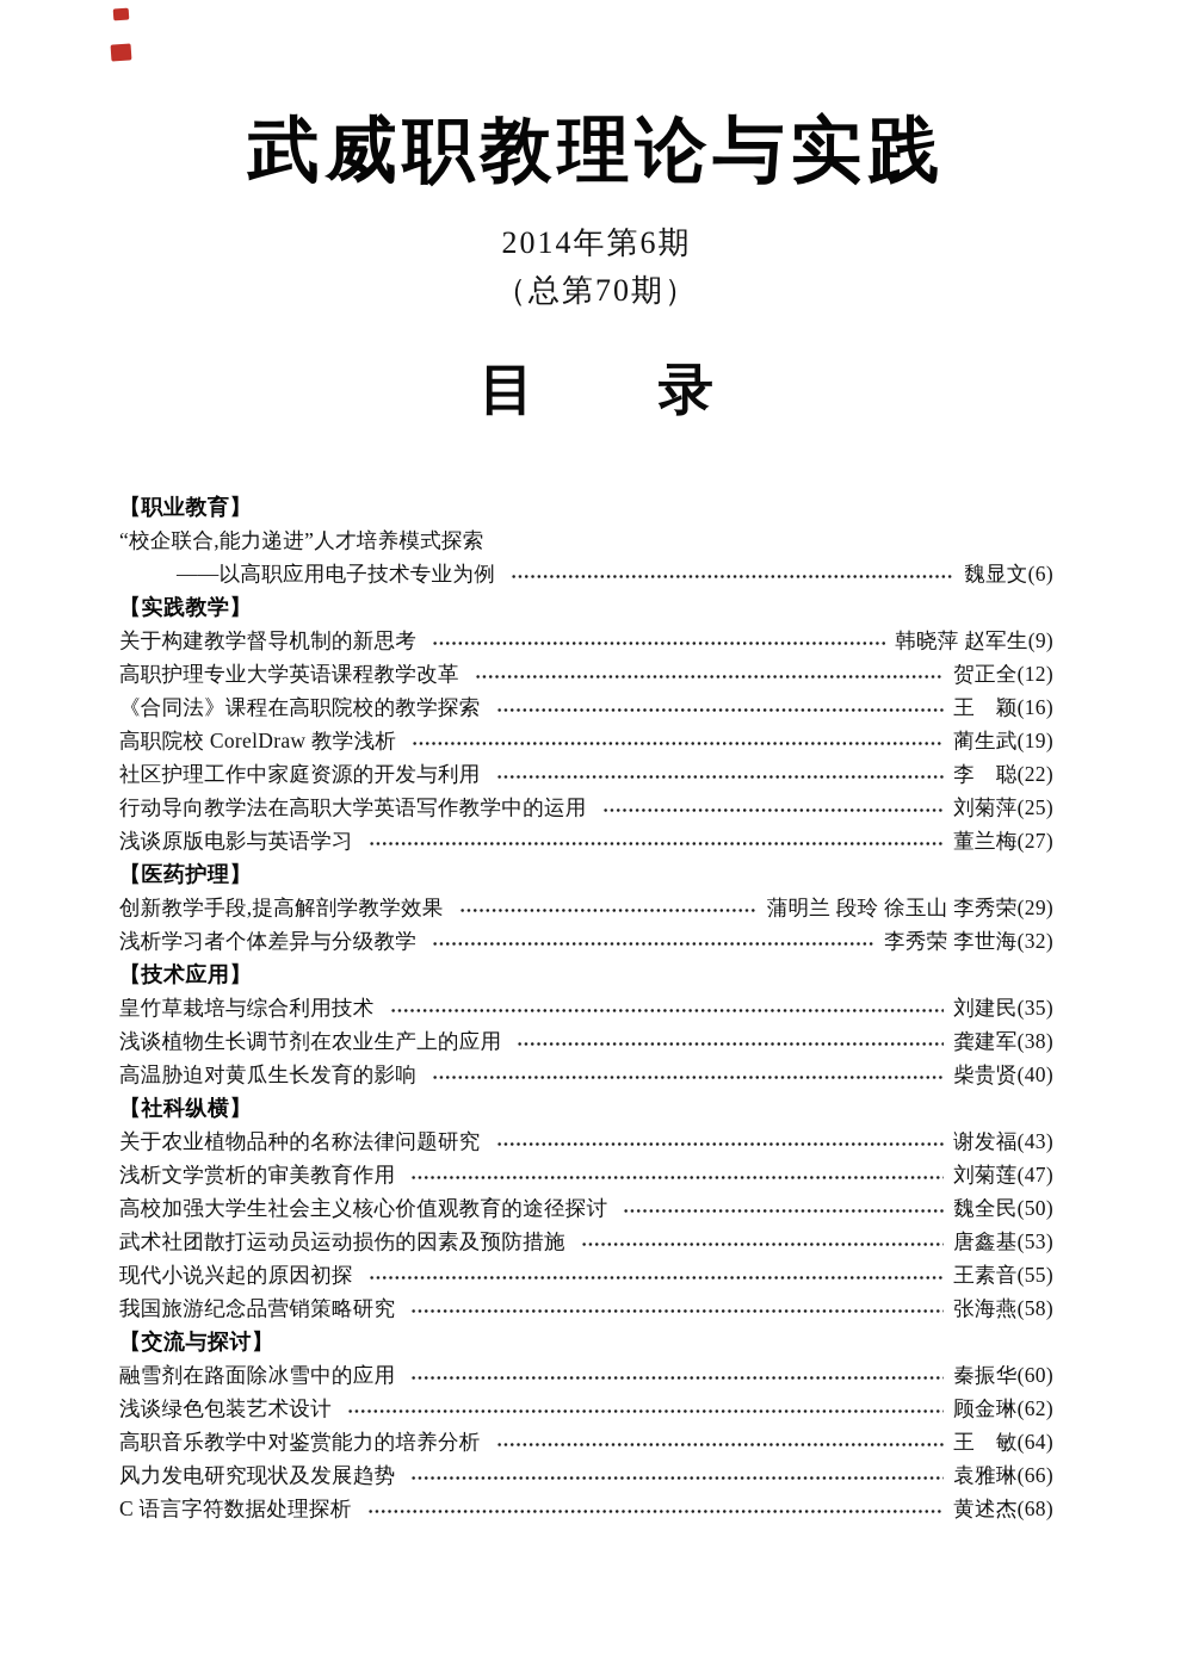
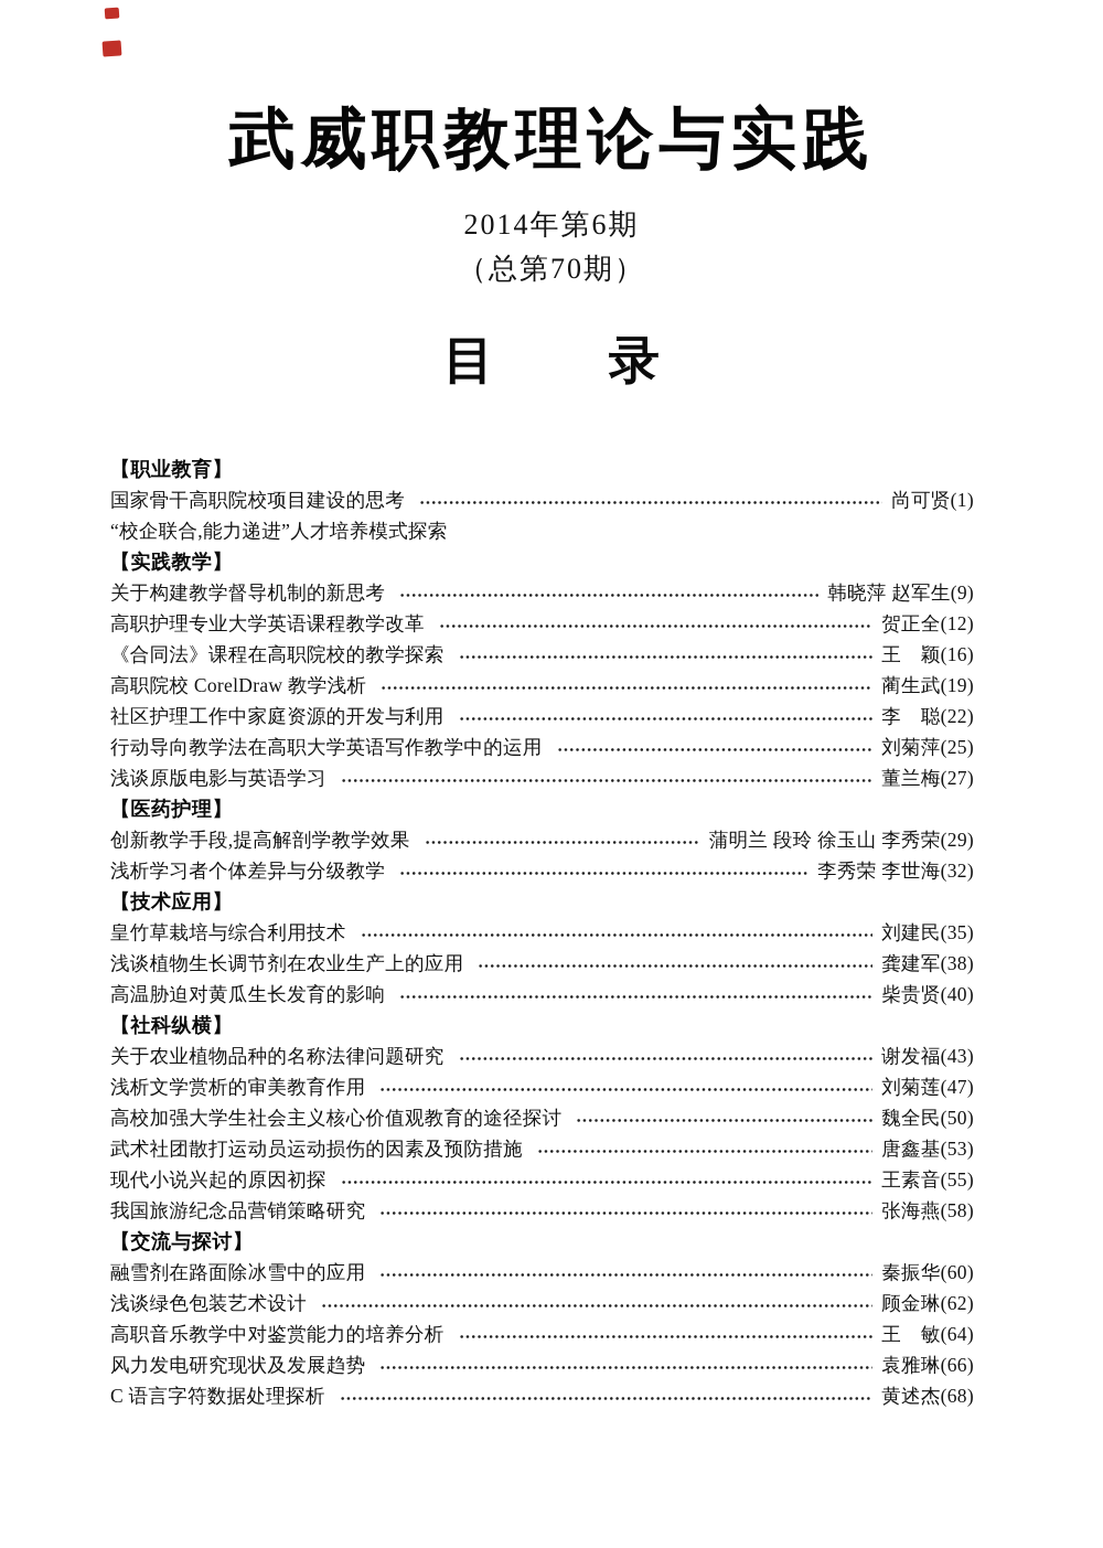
  武威职教理论与实践
  2014年第6期
  （总第70期）
  目 录
  【职业教育】
+ 国家骨干高职院校项目建设的思考
+ 尚可贤(1)
  “校企联合,能力递进”人才培养模式探索
- ——以高职应用电子技术专业为例
- 魏显文(6)
  【实践教学】
  关于构建教学督导机制的新思考
  韩晓萍 赵军生(9)
  高职护理专业大学英语课程教学改革
  贺正全(12)
  《合同法》课程在高职院校的教学探索
  王 颖(16)
  高职院校 CorelDraw 教学浅析
  蔺生武(19)
  社区护理工作中家庭资源的开发与利用
  李 聪(22)
  行动导向教学法在高职大学英语写作教学中的运用
  刘菊萍(25)
  浅谈原版电影与英语学习
  董兰梅(27)
  【医药护理】
  创新教学手段,提高解剖学教学效果
  蒲明兰 段玲 徐玉山 李秀荣(29)
  浅析学习者个体差异与分级教学
  李秀荣 李世海(32)
  【技术应用】
  皇竹草栽培与综合利用技术
  刘建民(35)
  浅谈植物生长调节剂在农业生产上的应用
  龚建军(38)
  高温胁迫对黄瓜生长发育的影响
  柴贵贤(40)
  【社科纵横】
  关于农业植物品种的名称法律问题研究
  谢发福(43)
  浅析文学赏析的审美教育作用
  刘菊莲(47)
  高校加强大学生社会主义核心价值观教育的途径探讨
  魏全民(50)
  武术社团散打运动员运动损伤的因素及预防措施
  唐鑫基(53)
  现代小说兴起的原因初探
  王素音(55)
  我国旅游纪念品营销策略研究
  张海燕(58)
  【交流与探讨】
  融雪剂在路面除冰雪中的应用
  秦振华(60)
  浅谈绿色包装艺术设计
  顾金琳(62)
  高职音乐教学中对鉴赏能力的培养分析
  王 敏(64)
  风力发电研究现状及发展趋势
  袁雅琳(66)
  C 语言字符数据处理探析
  黄述杰(68)
